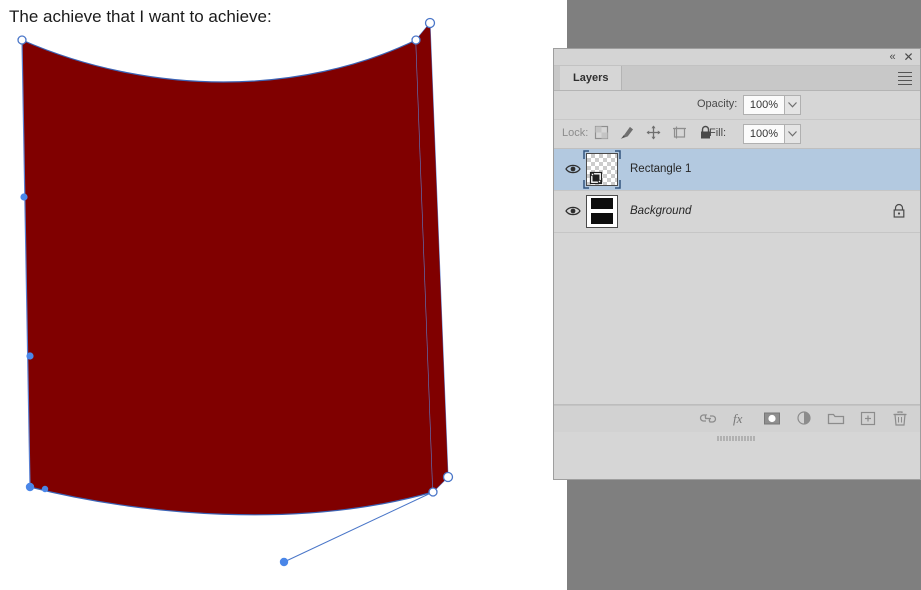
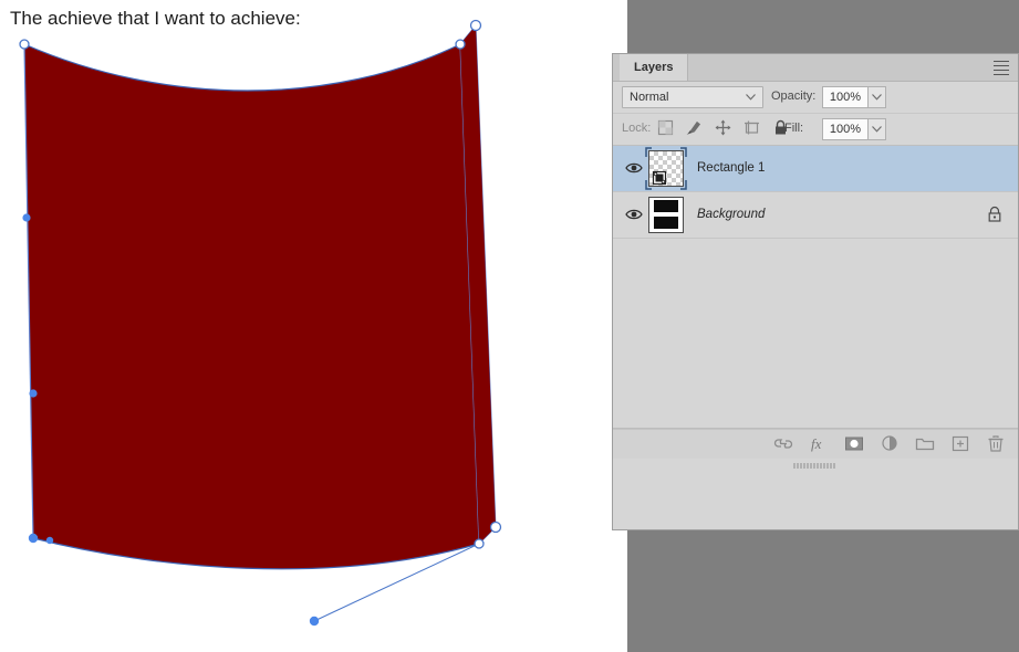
  The achieve that I want to achieve:
- «
- ✕
  Layers
+ Normal
  Opacity:
  100%
  Lock:
  Fill:
  100%
  Rectangle 1
  Background
  fx
